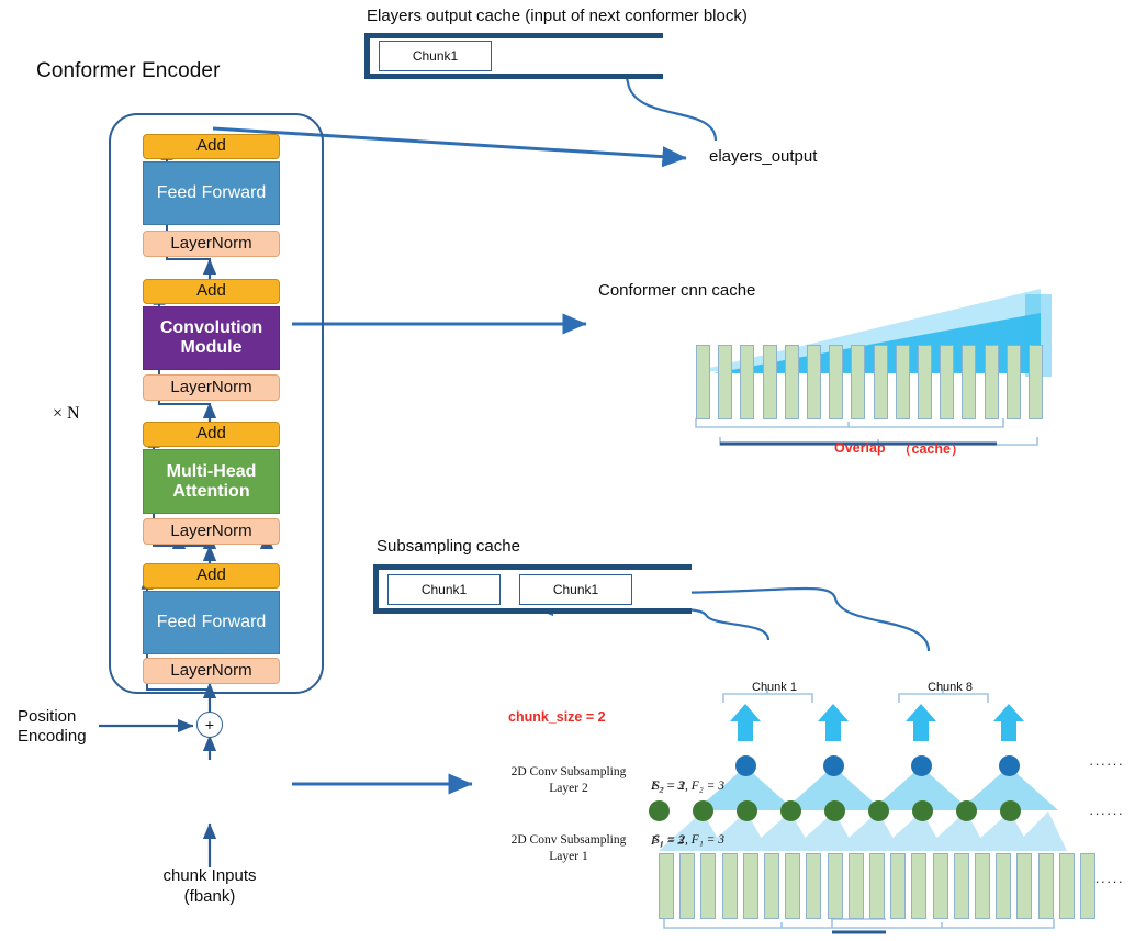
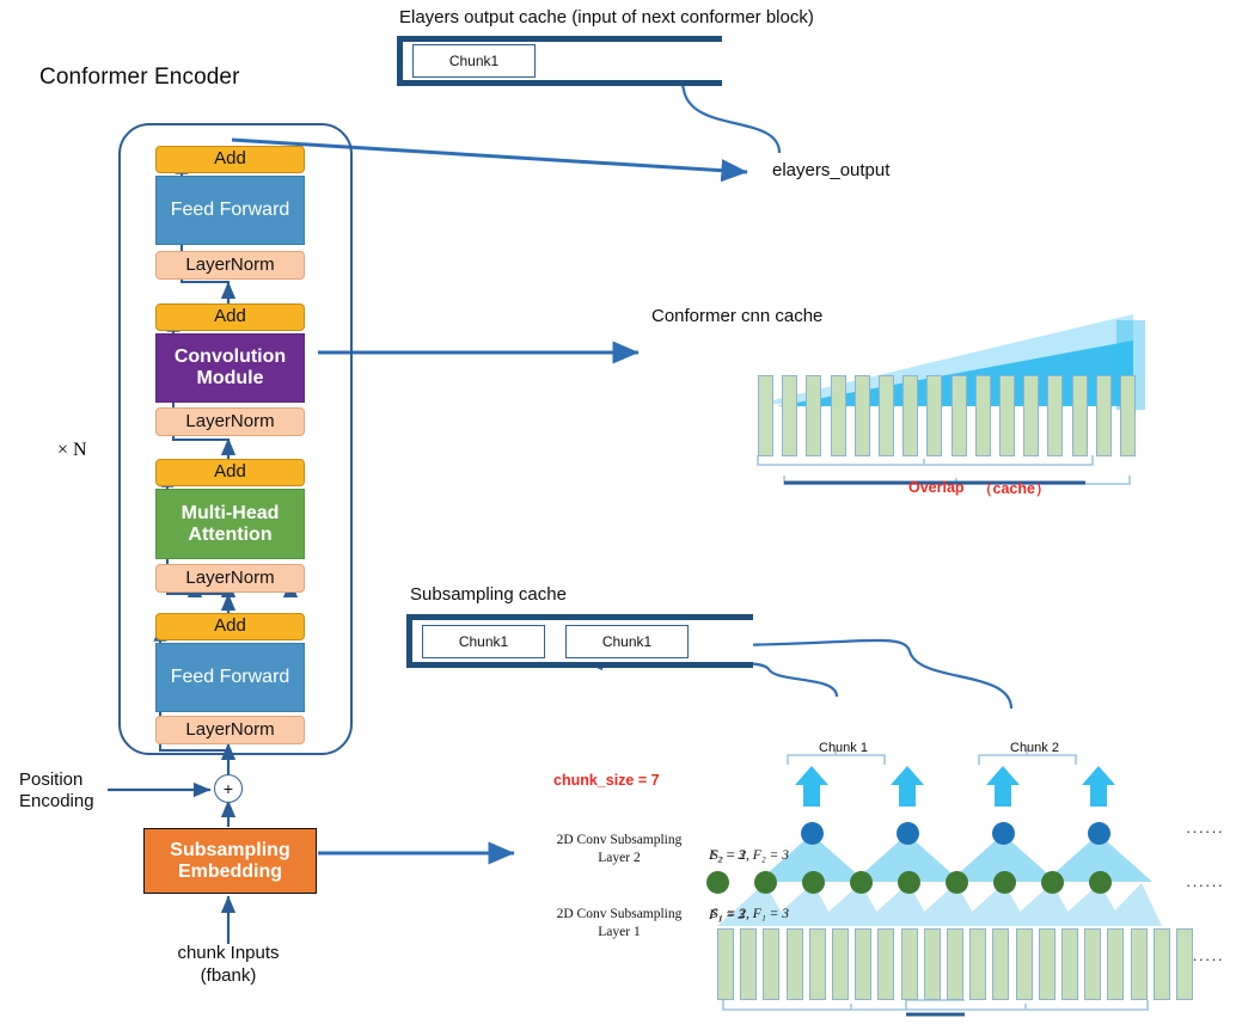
  Conformer Encoder
  × N
  Add
  Feed Forward
  LayerNorm
  Add
  Convolution
  Module
  LayerNorm
  Add
  Multi-Head
  Attention
  LayerNorm
  Add
  Feed Forward
  LayerNorm
  +
  Position
  Encoding
+ Subsampling
+ Embedding
  chunk Inputs
  (fbank)
  Elayers output cache (input of next conformer block)
  Chunk1
  elayers_output
  Conformer cnn cache
  Overlap
  （cache）
  Subsampling cache
  Chunk1
  Chunk1
- chunk_size = 2
+ chunk_size = 7
  2D Conv Subsampling
  Layer 2
  S₂ = 2, F₂ = 3
  2D Conv Subsampling
  Layer 1
  S₁ = 2, F₁ = 3
  Chunk 1
- Chunk 8
+ Chunk 2
  ······
  ······
  ·····
  F₂ = 3
  F₁ = 3
